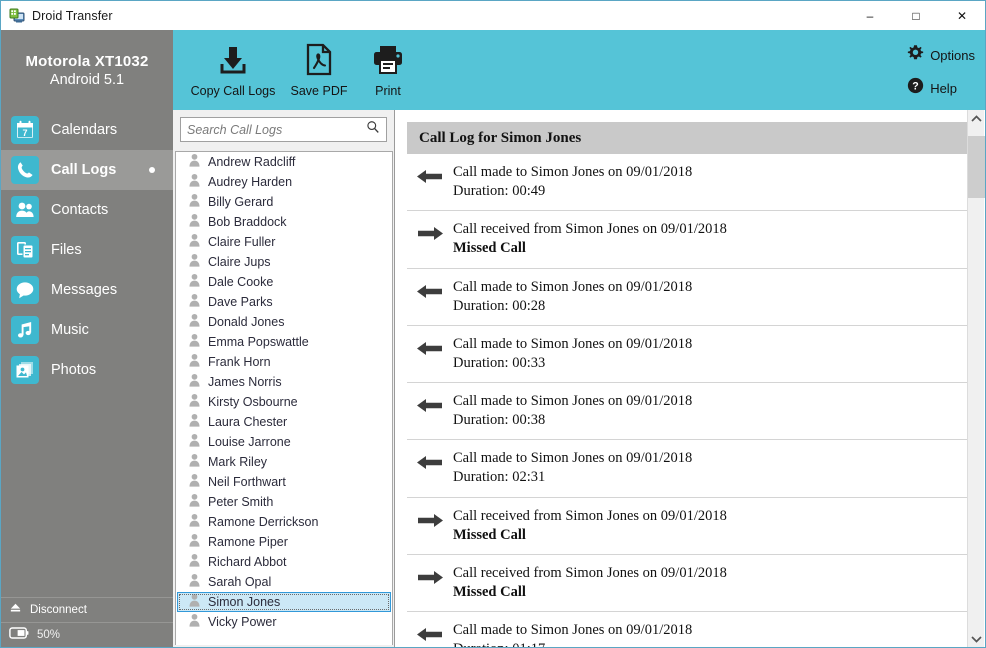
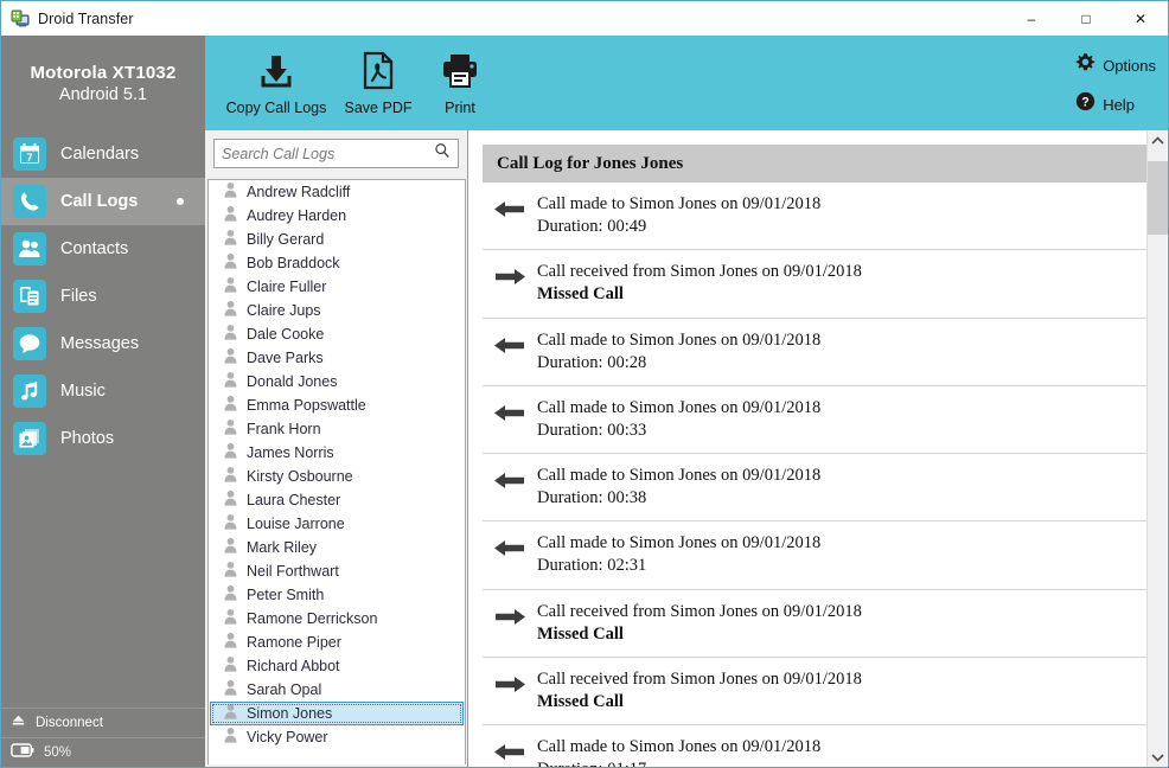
  Droid Transfer
  –
  □
  ✕
  Motorola XT1032
  Android 5.1
  Copy Call Logs
  Save PDF
  Print
  Options
  ?
  Help
  7
  Calendars
  Call Logs
  Contacts
  Files
  Messages
  Music
  Photos
  Disconnect
  50%
  Search Call Logs
  Andrew Radcliff
  Audrey Harden
  Billy Gerard
  Bob Braddock
  Claire Fuller
  Claire Jups
  Dale Cooke
  Dave Parks
  Donald Jones
  Emma Popswattle
  Frank Horn
  James Norris
  Kirsty Osbourne
  Laura Chester
  Louise Jarrone
  Mark Riley
  Neil Forthwart
  Peter Smith
  Ramone Derrickson
  Ramone Piper
  Richard Abbot
  Sarah Opal
  Simon Jones
  Vicky Power
- Call Log for Simon Jones
+ Call Log for Jones Jones
  Call made to Simon Jones on 09/01/2018
  Duration: 00:49
  Call received from Simon Jones on 09/01/2018
  Missed Call
  Call made to Simon Jones on 09/01/2018
  Duration: 00:28
  Call made to Simon Jones on 09/01/2018
  Duration: 00:33
  Call made to Simon Jones on 09/01/2018
  Duration: 00:38
  Call made to Simon Jones on 09/01/2018
  Duration: 02:31
  Call received from Simon Jones on 09/01/2018
  Missed Call
  Call received from Simon Jones on 09/01/2018
  Missed Call
  Call made to Simon Jones on 09/01/2018
